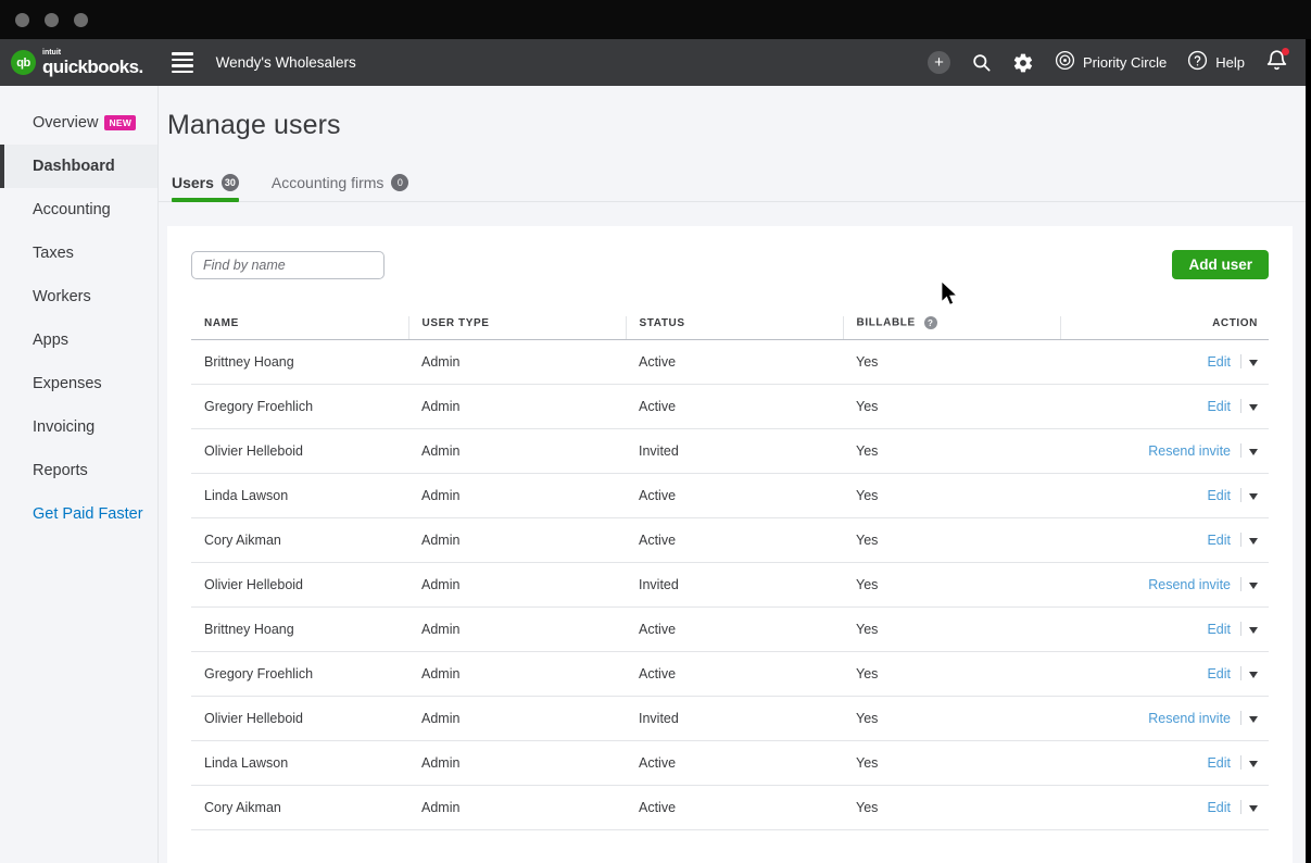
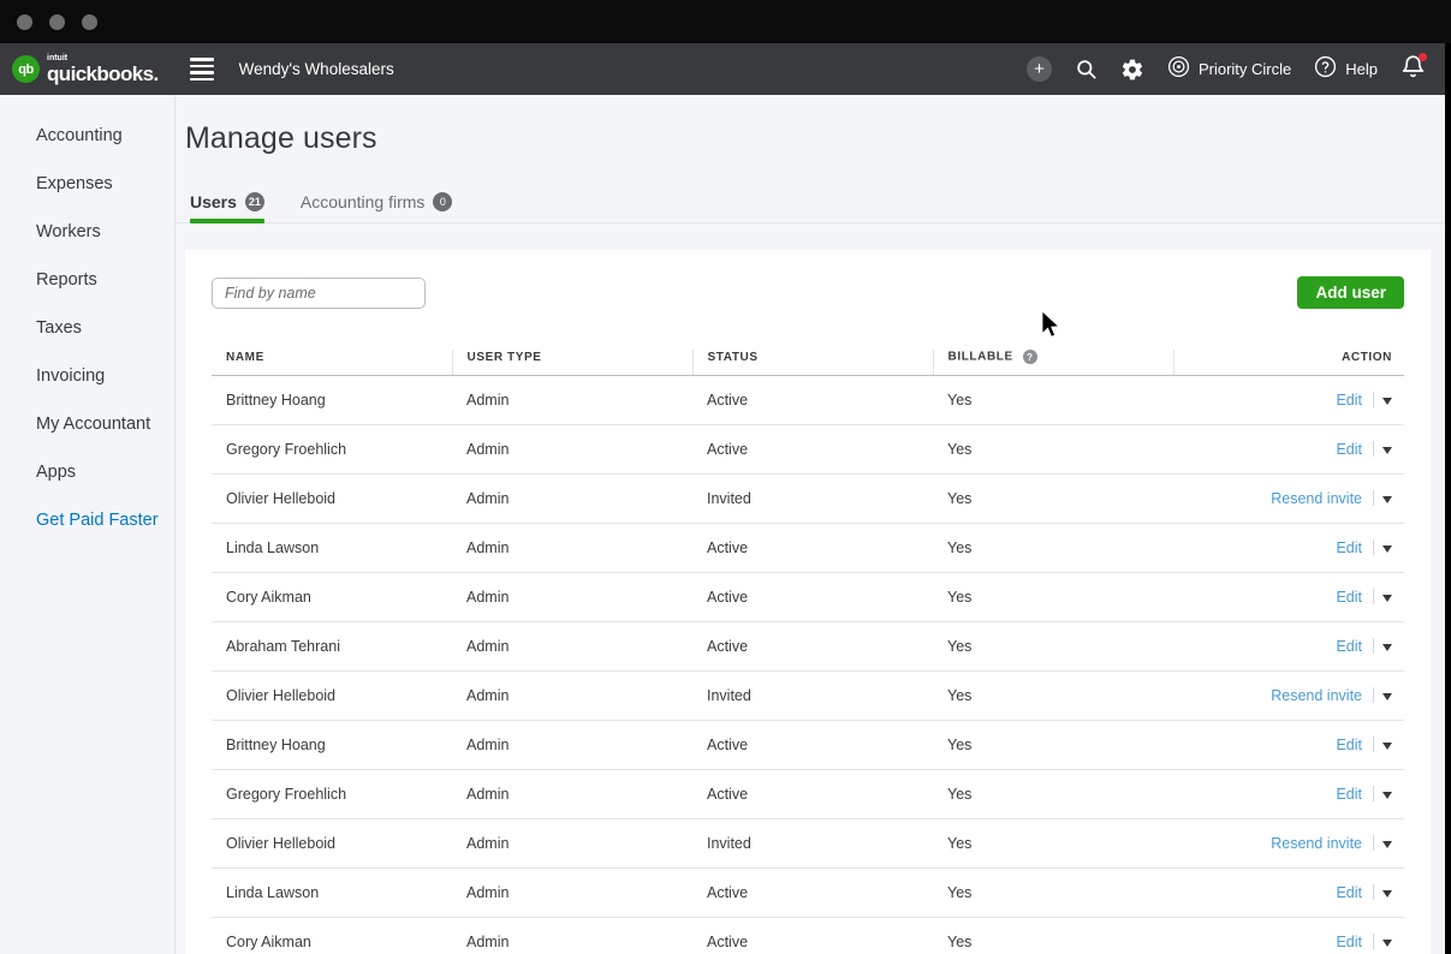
  qb
  quickbooks.
  Wendy's Wholesalers
  +
  Priority Circle
  Help
- Overview
- NEW
- Dashboard
  Accounting
- Taxes
+ Expenses
  Workers
- Apps
+ Reports
- Expenses
+ Taxes
  Invoicing
+ My Accountant
- Reports
+ Apps
  Get Paid Faster
  Manage users
  Users
- 30
+ 21
  Accounting firms
  0
  Find by name
  Add user
  NAME	USER TYPE	STATUS	BILLABLE ?	ACTION
  Brittney Hoang	Admin	Active	Yes	Edit
  Gregory Froehlich	Admin	Active	Yes	Edit
  Olivier Helleboid	Admin	Invited	Yes	Resend invite
  Linda Lawson	Admin	Active	Yes	Edit
  Cory Aikman	Admin	Active	Yes	Edit
+ Abraham Tehrani	Admin	Active	Yes	Edit
  Olivier Helleboid	Admin	Invited	Yes	Resend invite
  Brittney Hoang	Admin	Active	Yes	Edit
  Gregory Froehlich	Admin	Active	Yes	Edit
  Olivier Helleboid	Admin	Invited	Yes	Resend invite
  Linda Lawson	Admin	Active	Yes	Edit
  Cory Aikman	Admin	Active	Yes	Edit
